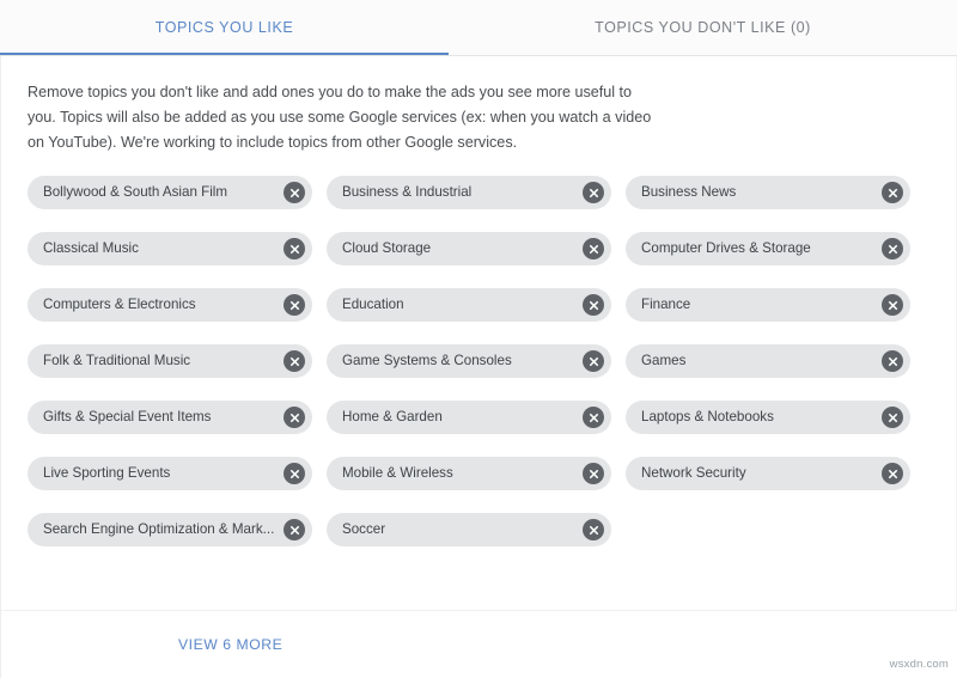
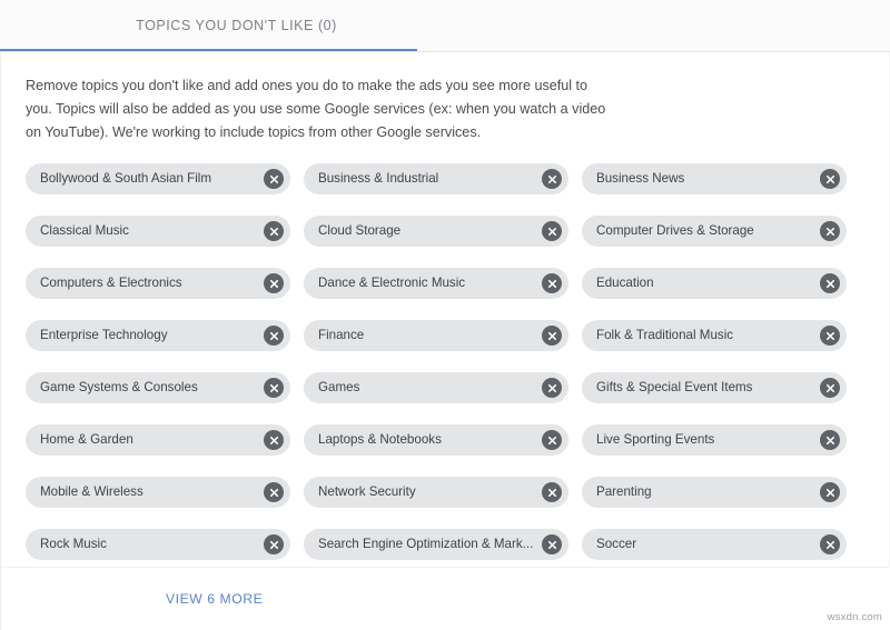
- TOPICS YOU LIKE
  TOPICS YOU DON'T LIKE (0)
  Remove topics you don't like and add ones you do to make the ads you see more useful to you. Topics will also be added as you use some Google services (ex: when you watch a video on YouTube). We're working to include topics from other Google services.
  Bollywood & South Asian Film
  Business & Industrial
  Business News
  Classical Music
  Cloud Storage
  Computer Drives & Storage
  Computers & Electronics
+ Dance & Electronic Music
  Education
+ Enterprise Technology
  Finance
  Folk & Traditional Music
  Game Systems & Consoles
  Games
  Gifts & Special Event Items
  Home & Garden
  Laptops & Notebooks
  Live Sporting Events
  Mobile & Wireless
  Network Security
+ Parenting
+ Rock Music
  Search Engine Optimization & Mark...
  Soccer
  VIEW 6 MORE
  wsxdn.com
